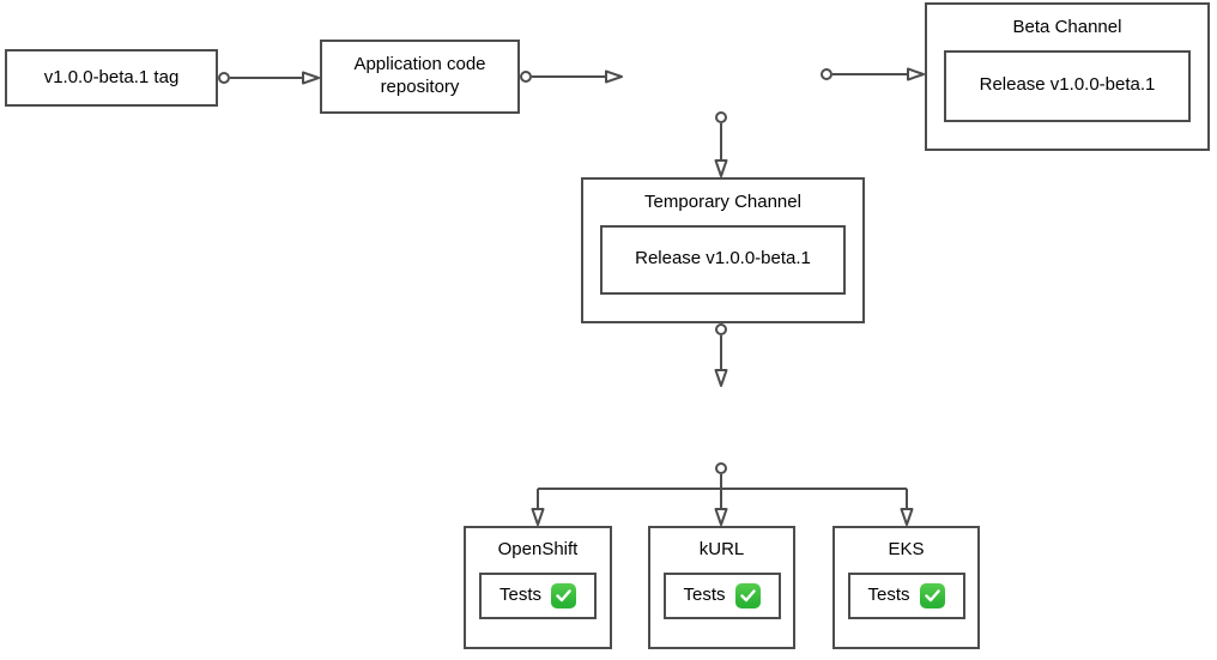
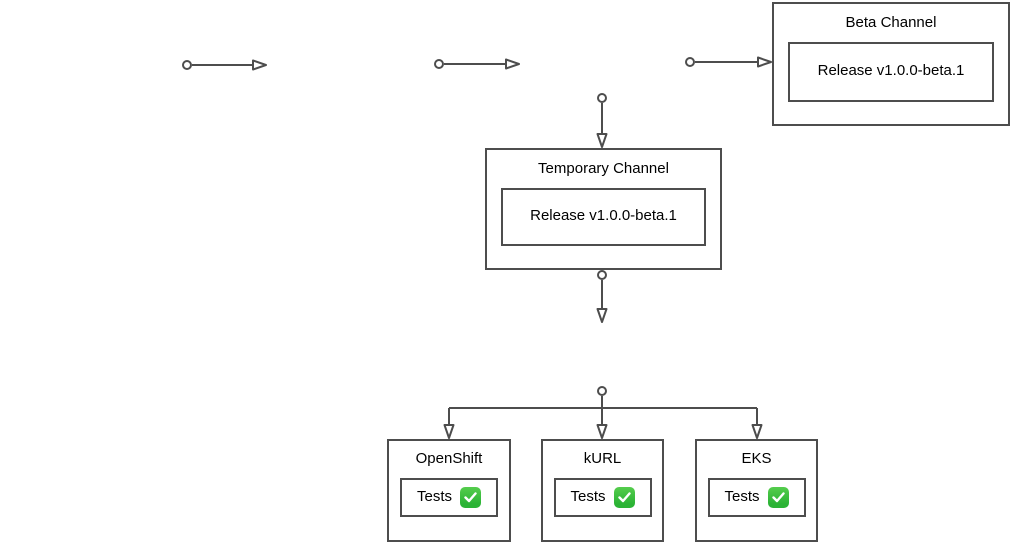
- v1.0.0-beta.1 tag
- Application code repository
  Beta Channel
  Release v1.0.0-beta.1
  Temporary Channel
  Release v1.0.0-beta.1
  OpenShift
  Tests
  kURL
  Tests
  EKS
  Tests
